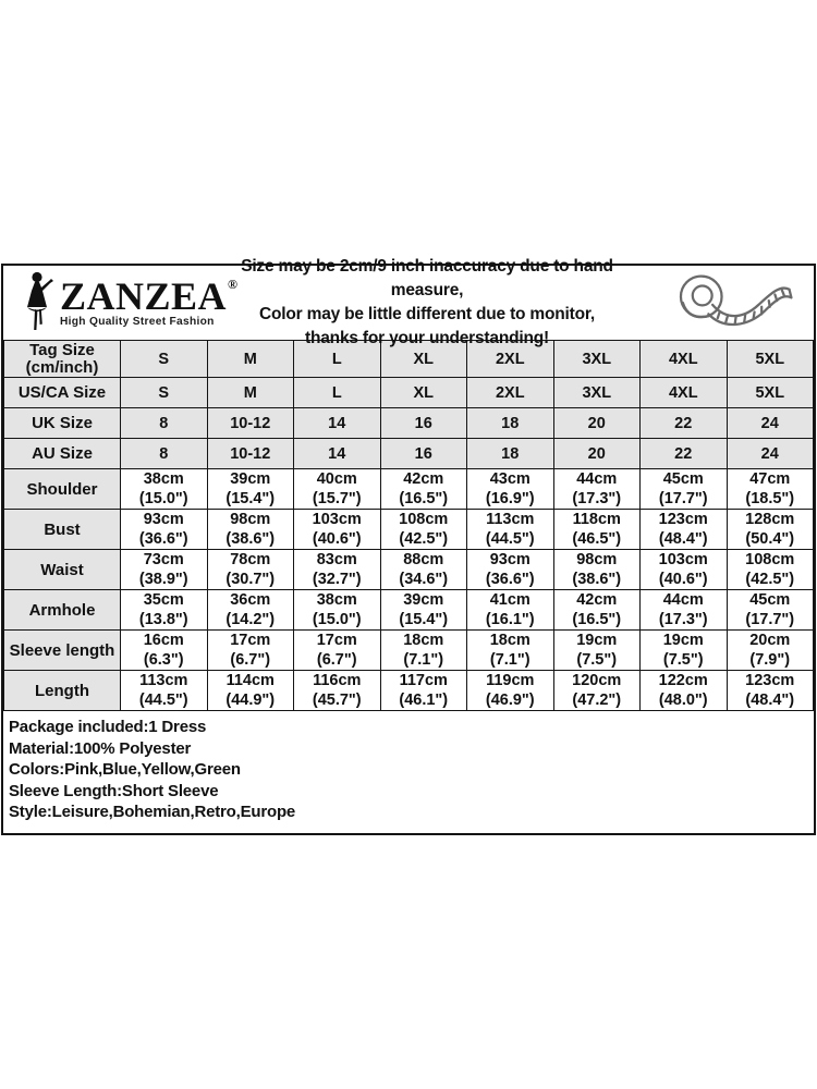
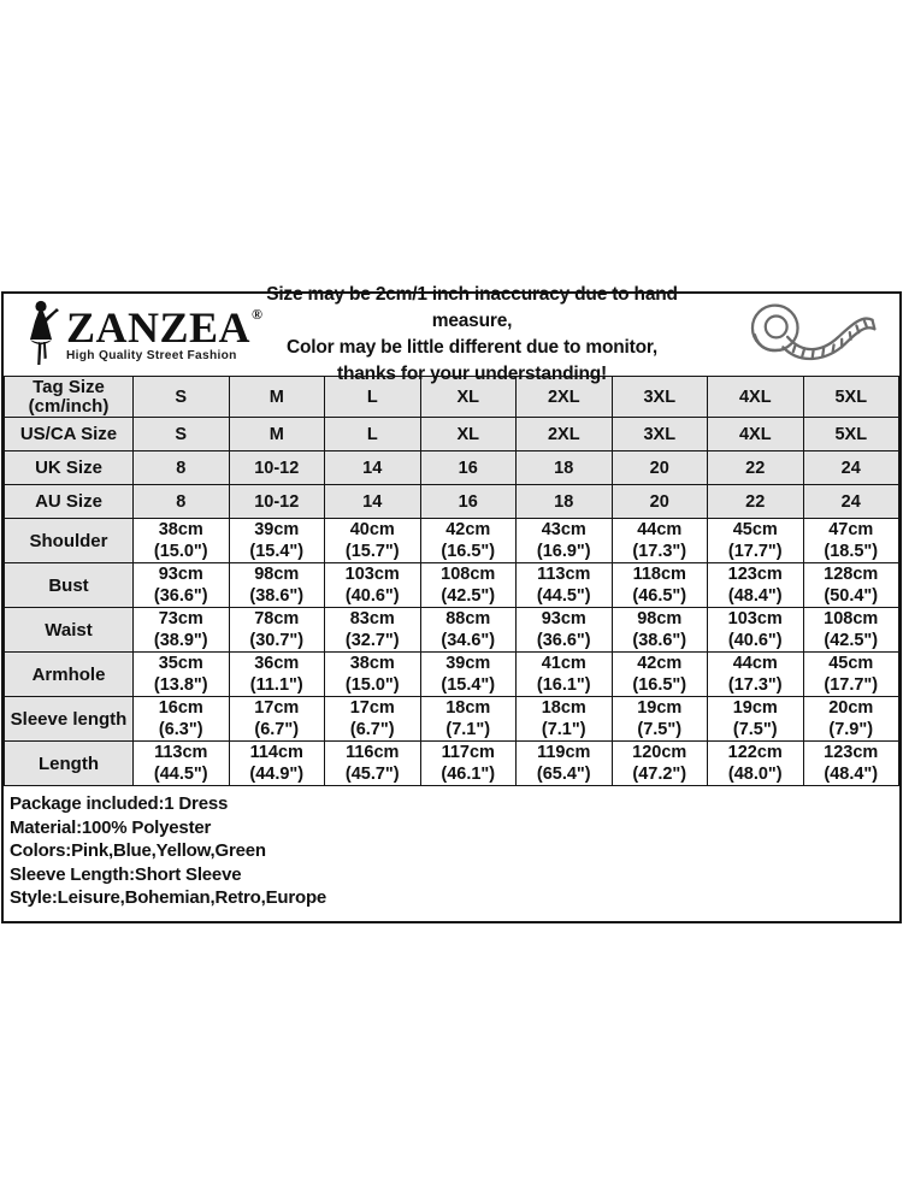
  ZANZEA
  ®
  High Quality Street Fashion
- Size may be 2cm/9 inch inaccuracy due to hand measure,
+ Size may be 2cm/1 inch inaccuracy due to hand measure,
  Color may be little different due to monitor,
  thanks for your understanding!
  Tag Size(cm/inch)	S	M	L	XL	2XL	3XL	4XL	5XL
  US/CA Size	S	M	L	XL	2XL	3XL	4XL	5XL
  UK Size	8	10-12	14	16	18	20	22	24
  AU Size	8	10-12	14	16	18	20	22	24
  Shoulder	38cm(15.0")	39cm(15.4")	40cm(15.7")	42cm(16.5")	43cm(16.9")	44cm(17.3")	45cm(17.7")	47cm(18.5")
  Bust	93cm(36.6")	98cm(38.6")	103cm(40.6")	108cm(42.5")	113cm(44.5")	118cm(46.5")	123cm(48.4")	128cm(50.4")
  Waist	73cm(38.9")	78cm(30.7")	83cm(32.7")	88cm(34.6")	93cm(36.6")	98cm(38.6")	103cm(40.6")	108cm(42.5")
- Armhole	35cm(13.8")	36cm(14.2")	38cm(15.0")	39cm(15.4")	41cm(16.1")	42cm(16.5")	44cm(17.3")	45cm(17.7")
+ Armhole	35cm(13.8")	36cm(11.1")	38cm(15.0")	39cm(15.4")	41cm(16.1")	42cm(16.5")	44cm(17.3")	45cm(17.7")
  Sleeve length	16cm(6.3")	17cm(6.7")	17cm(6.7")	18cm(7.1")	18cm(7.1")	19cm(7.5")	19cm(7.5")	20cm(7.9")
- Length	113cm(44.5")	114cm(44.9")	116cm(45.7")	117cm(46.1")	119cm(46.9")	120cm(47.2")	122cm(48.0")	123cm(48.4")
+ Length	113cm(44.5")	114cm(44.9")	116cm(45.7")	117cm(46.1")	119cm(65.4")	120cm(47.2")	122cm(48.0")	123cm(48.4")
  Package included:1 Dress
  Material:100% Polyester
  Colors:Pink,Blue,Yellow,Green
  Sleeve Length:Short Sleeve
  Style:Leisure,Bohemian,Retro,Europe
